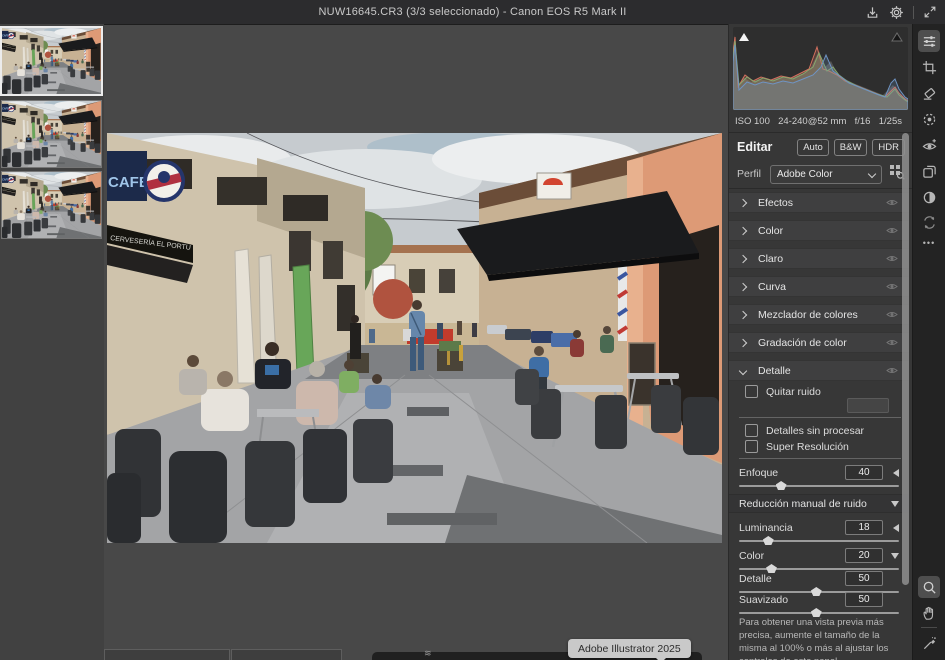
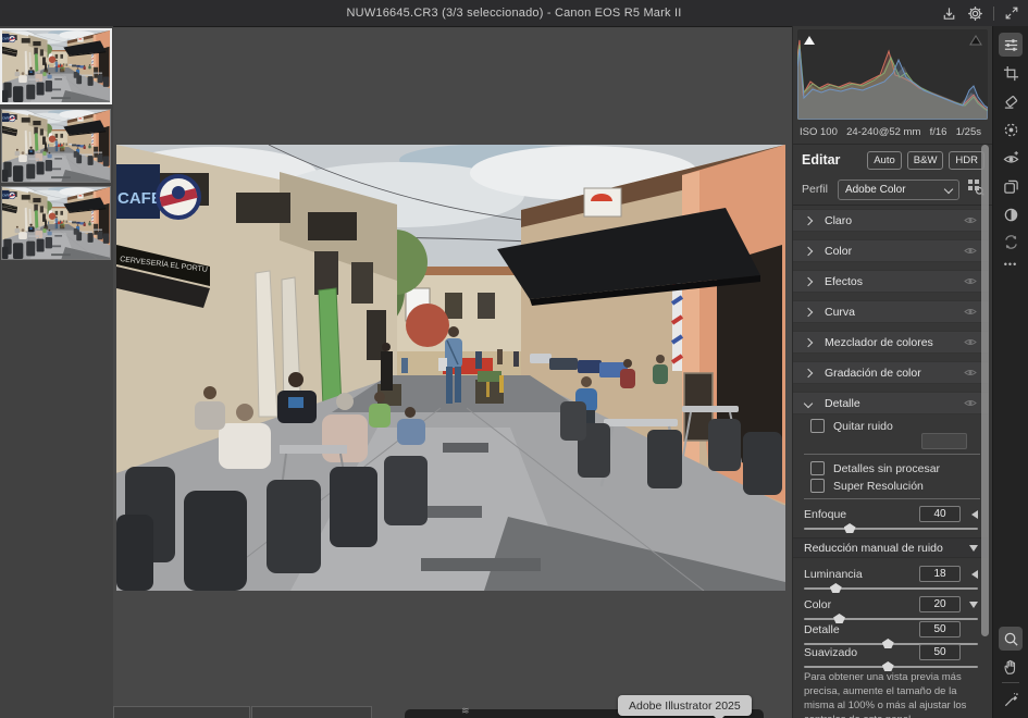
  NUW16645.CR3 (3/3 seleccionado) - Canon EOS R5 Mark II
  ISO 100
  24-240@52 mm
  f/16
  1/25s
  Editar
  Auto
  B&W
  HDR
  Perfil
  Adobe Color
- Efectos
+ Claro
  Color
- Claro
+ Efectos
  Curva
  Mezclador de colores
  Gradación de color
  Detalle
  Quitar ruido
  Detalles sin procesar
  Super Resolución
  Enfoque
  40
  Reducción manual de ruido
  Luminancia
  18
  Color
  20
  Detalle
  50
  Suavizado
  50
  Para obtener una vista previa más precisa, aumente el tamaño de la misma al 100% o más al ajustar los
  •••
  ≋
  Adobe Illustrator 2025
